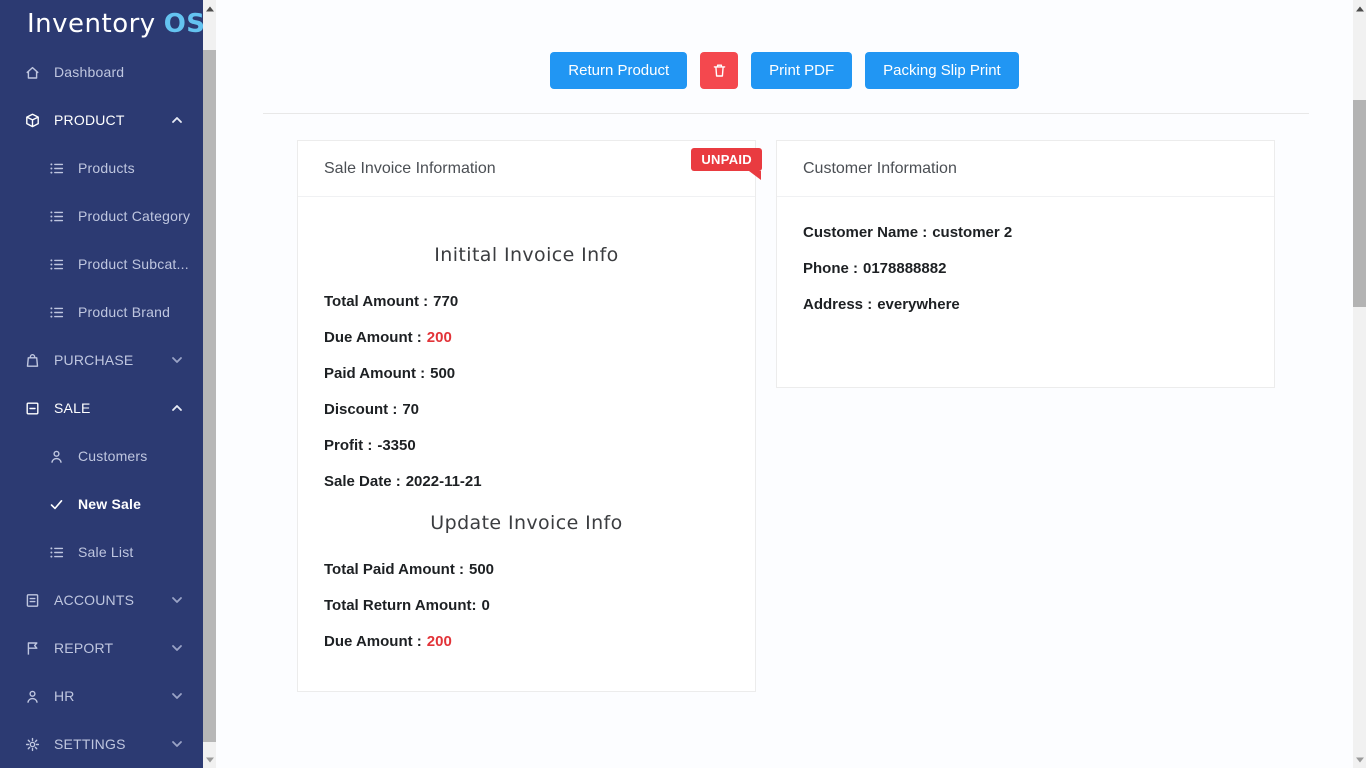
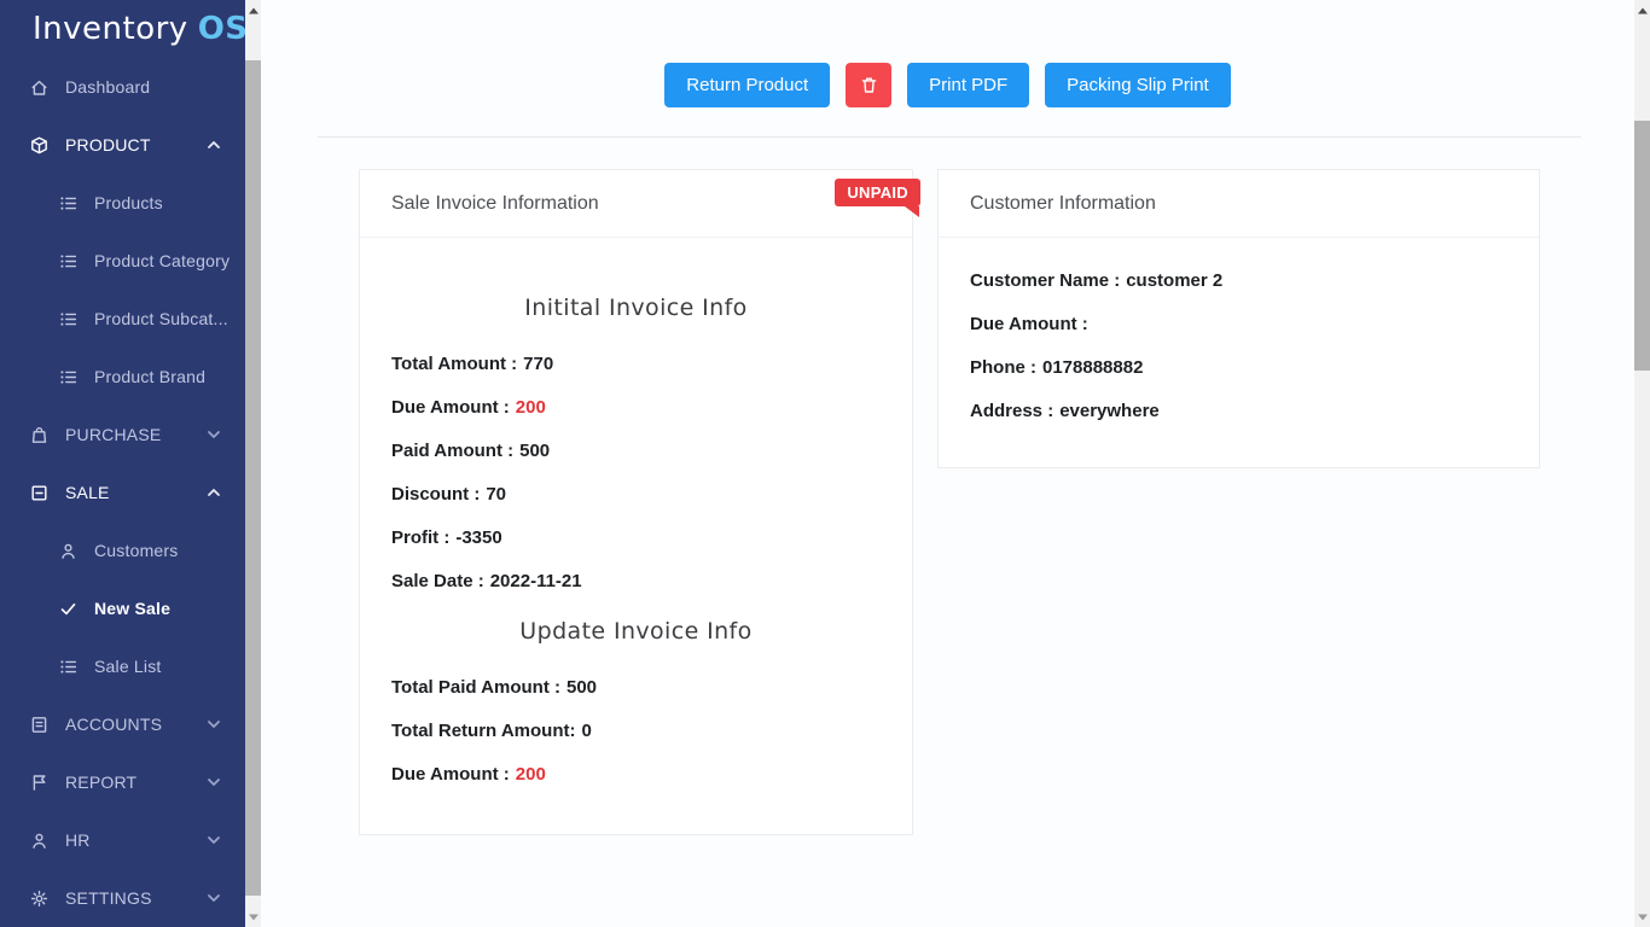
  Inventory
  OS
  Dashboard
  PRODUCT
  Products
  Product Category
  Product Subcat...
  Product Brand
  PURCHASE
  SALE
  Customers
  New Sale
  Sale List
  ACCOUNTS
  REPORT
  HR
  SETTINGS
  Return Product
  Print PDF
  Packing Slip Print
  Sale Invoice Information
  UNPAID
  Initital Invoice Info
  Total Amount : 770
  Due Amount : 200
  Paid Amount : 500
  Discount : 70
  Profit : -3350
  Sale Date : 2022-11-21
  Update Invoice Info
  Total Paid Amount : 500
  Total Return Amount: 0
  Due Amount : 200
  Customer Information
  Customer Name : customer 2
+ Due Amount :
  Phone : 0178888882
  Address : everywhere
